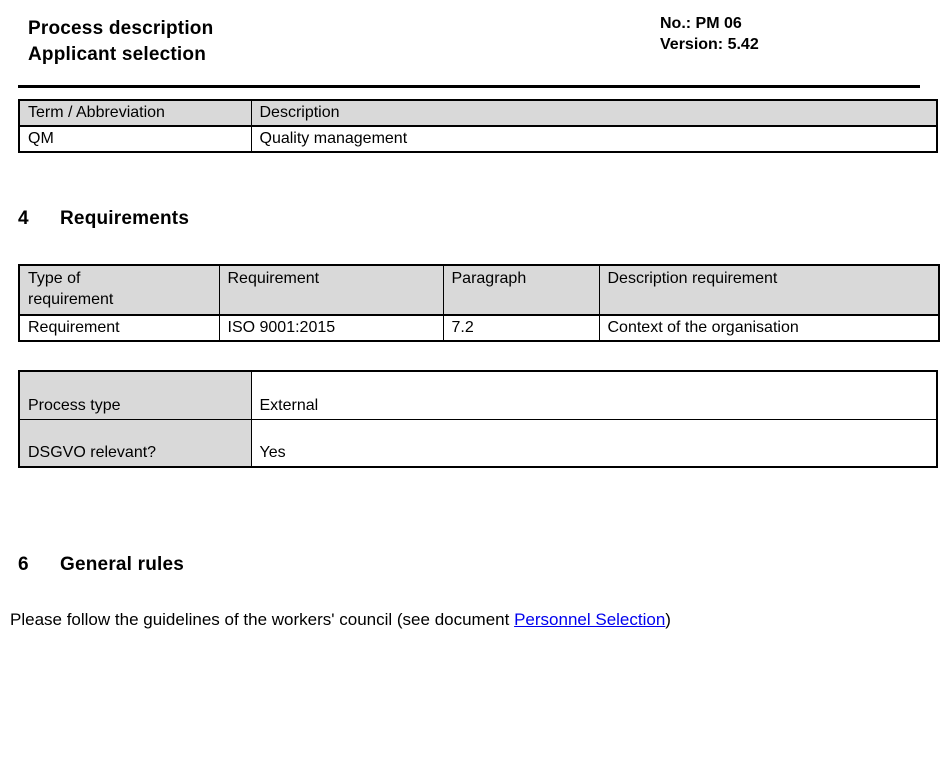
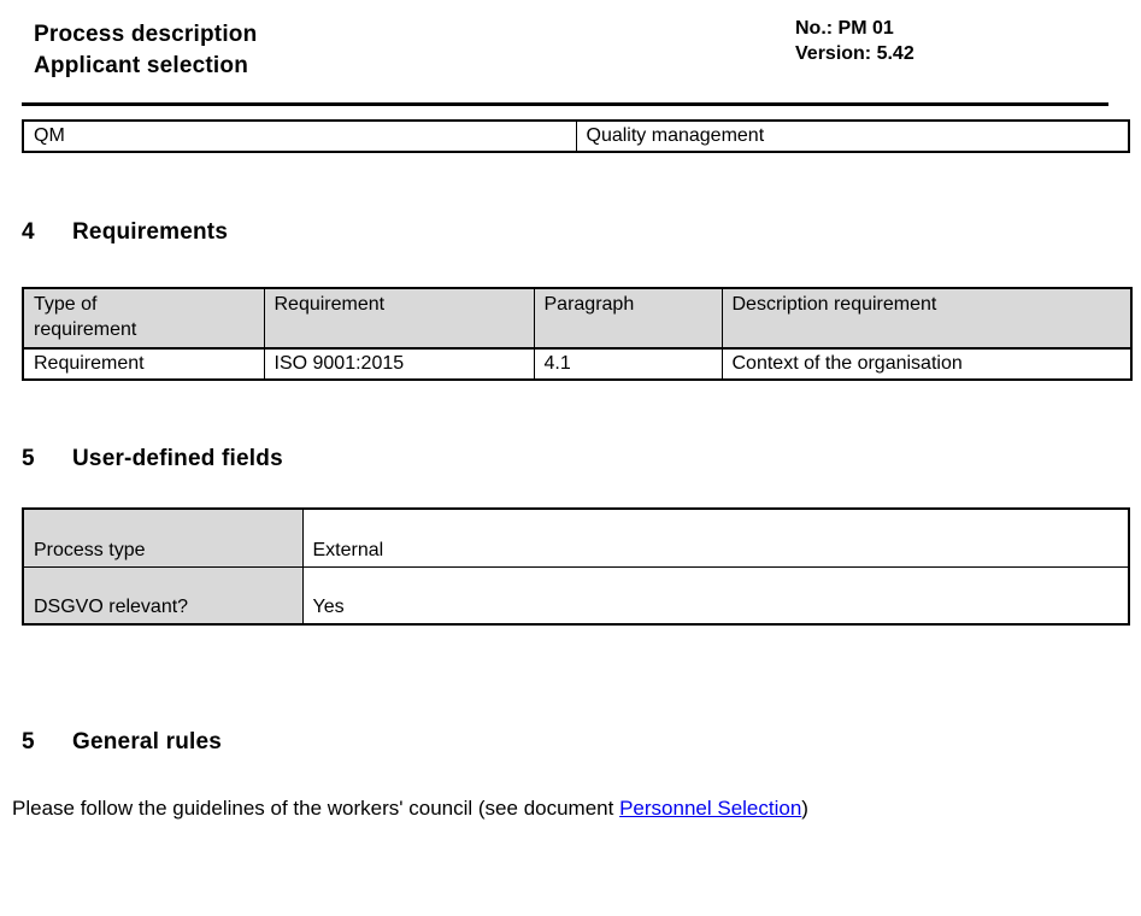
  Process description
  Applicant selection
- No.: PM 06
+ No.: PM 01
  Version: 5.42
- Term / Abbreviation	Description
  QM	Quality management
  4 Requirements
  Type of requirement	Requirement	Paragraph	Description requirement
- Requirement	ISO 9001:2015	7.2	Context of the organisation
+ Requirement	ISO 9001:2015	4.1	Context of the organisation
+ 5 User-defined fields
  Process type	External
  DSGVO relevant?	Yes
- 6 General rules
+ 5 General rules
  Please follow the guidelines of the workers' council (see document Personnel Selection)
